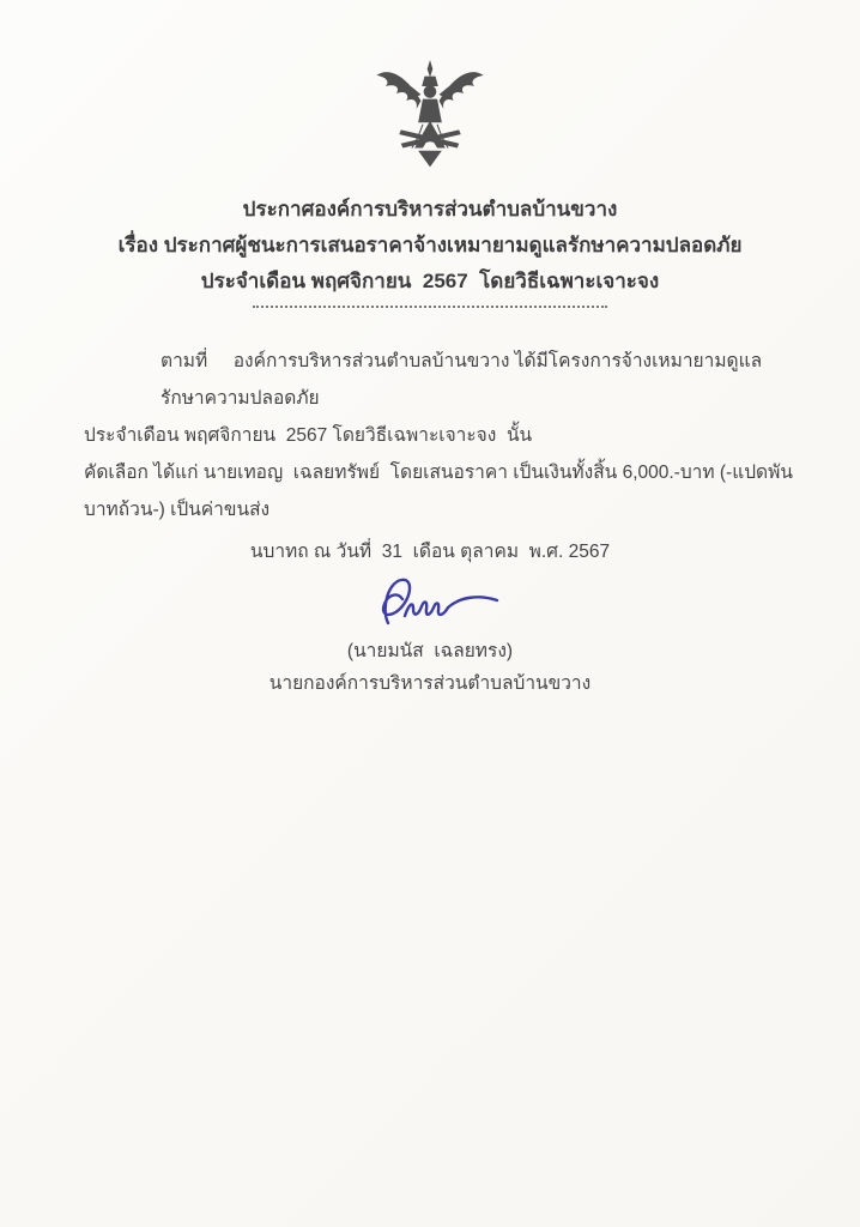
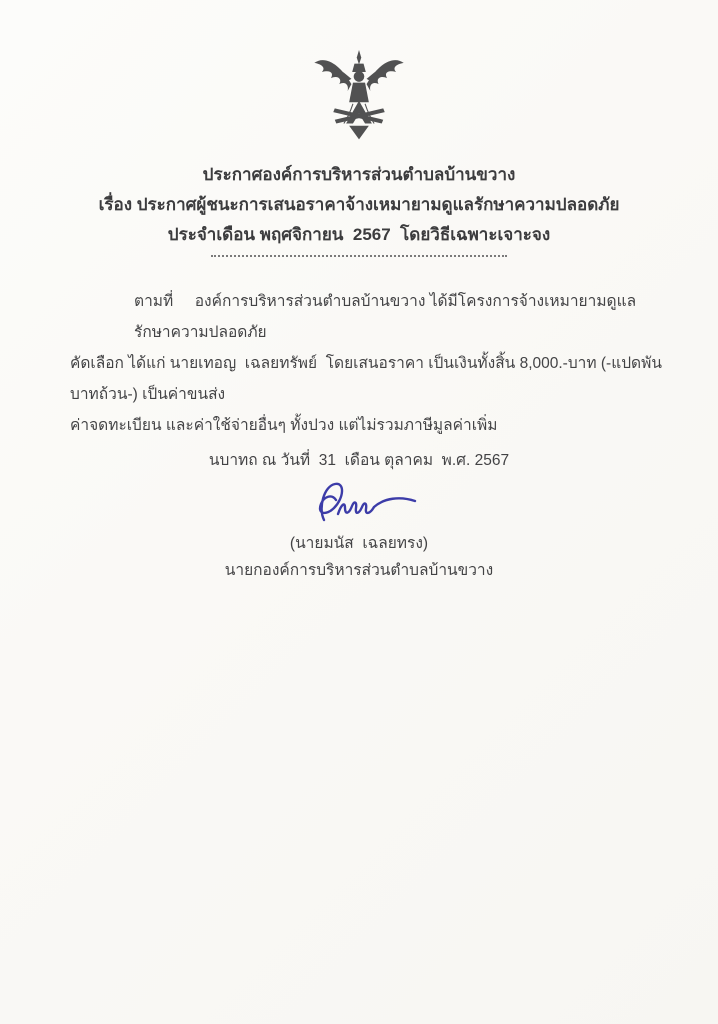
  ประกาศองค์การบริหารส่วนตำบลบ้านขวาง
  เรื่อง ประกาศผู้ชนะการเสนอราคาจ้างเหมายามดูแลรักษาความปลอดภัย
  ประจำเดือน พฤศจิกายน 2567 โดยวิธีเฉพาะเจาะจง
  ตามที่ องค์การบริหารส่วนตำบลบ้านขวาง ได้มีโครงการจ้างเหมายามดูแลรักษาความปลอดภัย
- ประจำเดือน พฤศจิกายน 2567 โดยวิธีเฉพาะเจาะจง นั้น
- คัดเลือก ได้แก่ นายเทอญ เฉลยทรัพย์ โดยเสนอราคา เป็นเงินทั้งสิ้น 6,000.-บาท (-แปดพันบาทถ้วน-) เป็นค่าขนส่ง
+ คัดเลือก ได้แก่ นายเทอญ เฉลยทรัพย์ โดยเสนอราคา เป็นเงินทั้งสิ้น 8,000.-บาท (-แปดพันบาทถ้วน-) เป็นค่าขนส่ง
+ ค่าจดทะเบียน และค่าใช้จ่ายอื่นๆ ทั้งปวง แต่ไม่รวมภาษีมูลค่าเพิ่ม
  นบาทถ ณ วันที่ 31 เดือน ตุลาคม พ.ศ. 2567
  (นายมนัส เฉลยทรง)
  นายกองค์การบริหารส่วนตำบลบ้านขวาง
